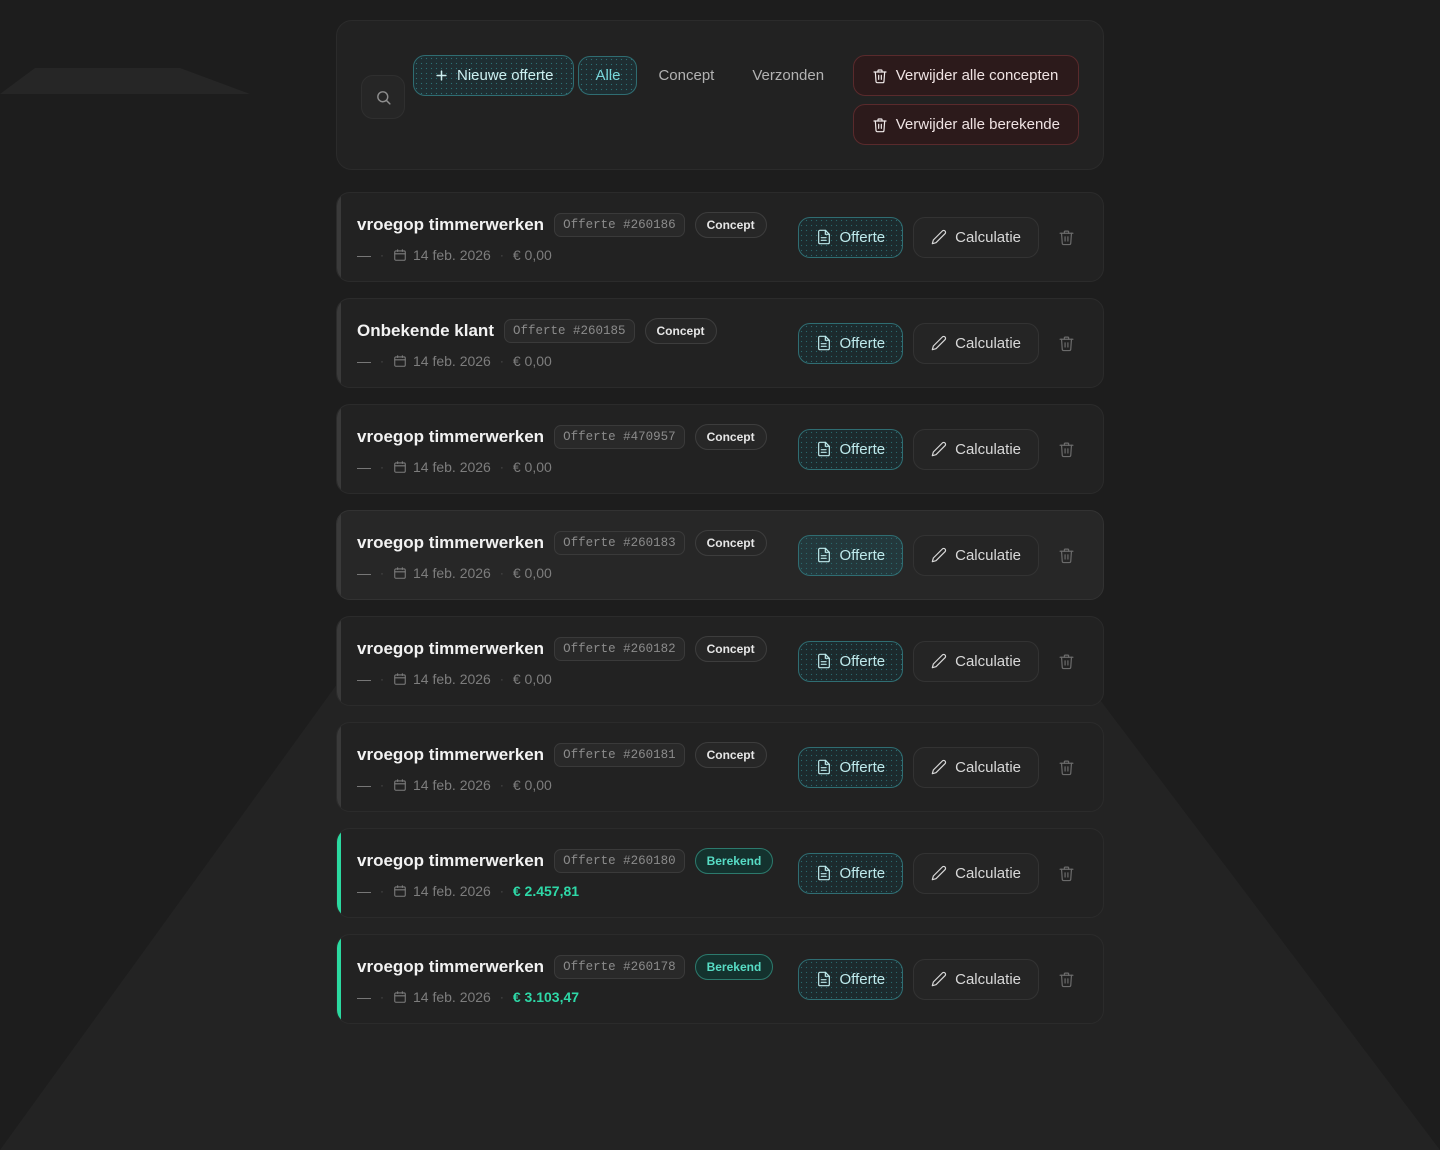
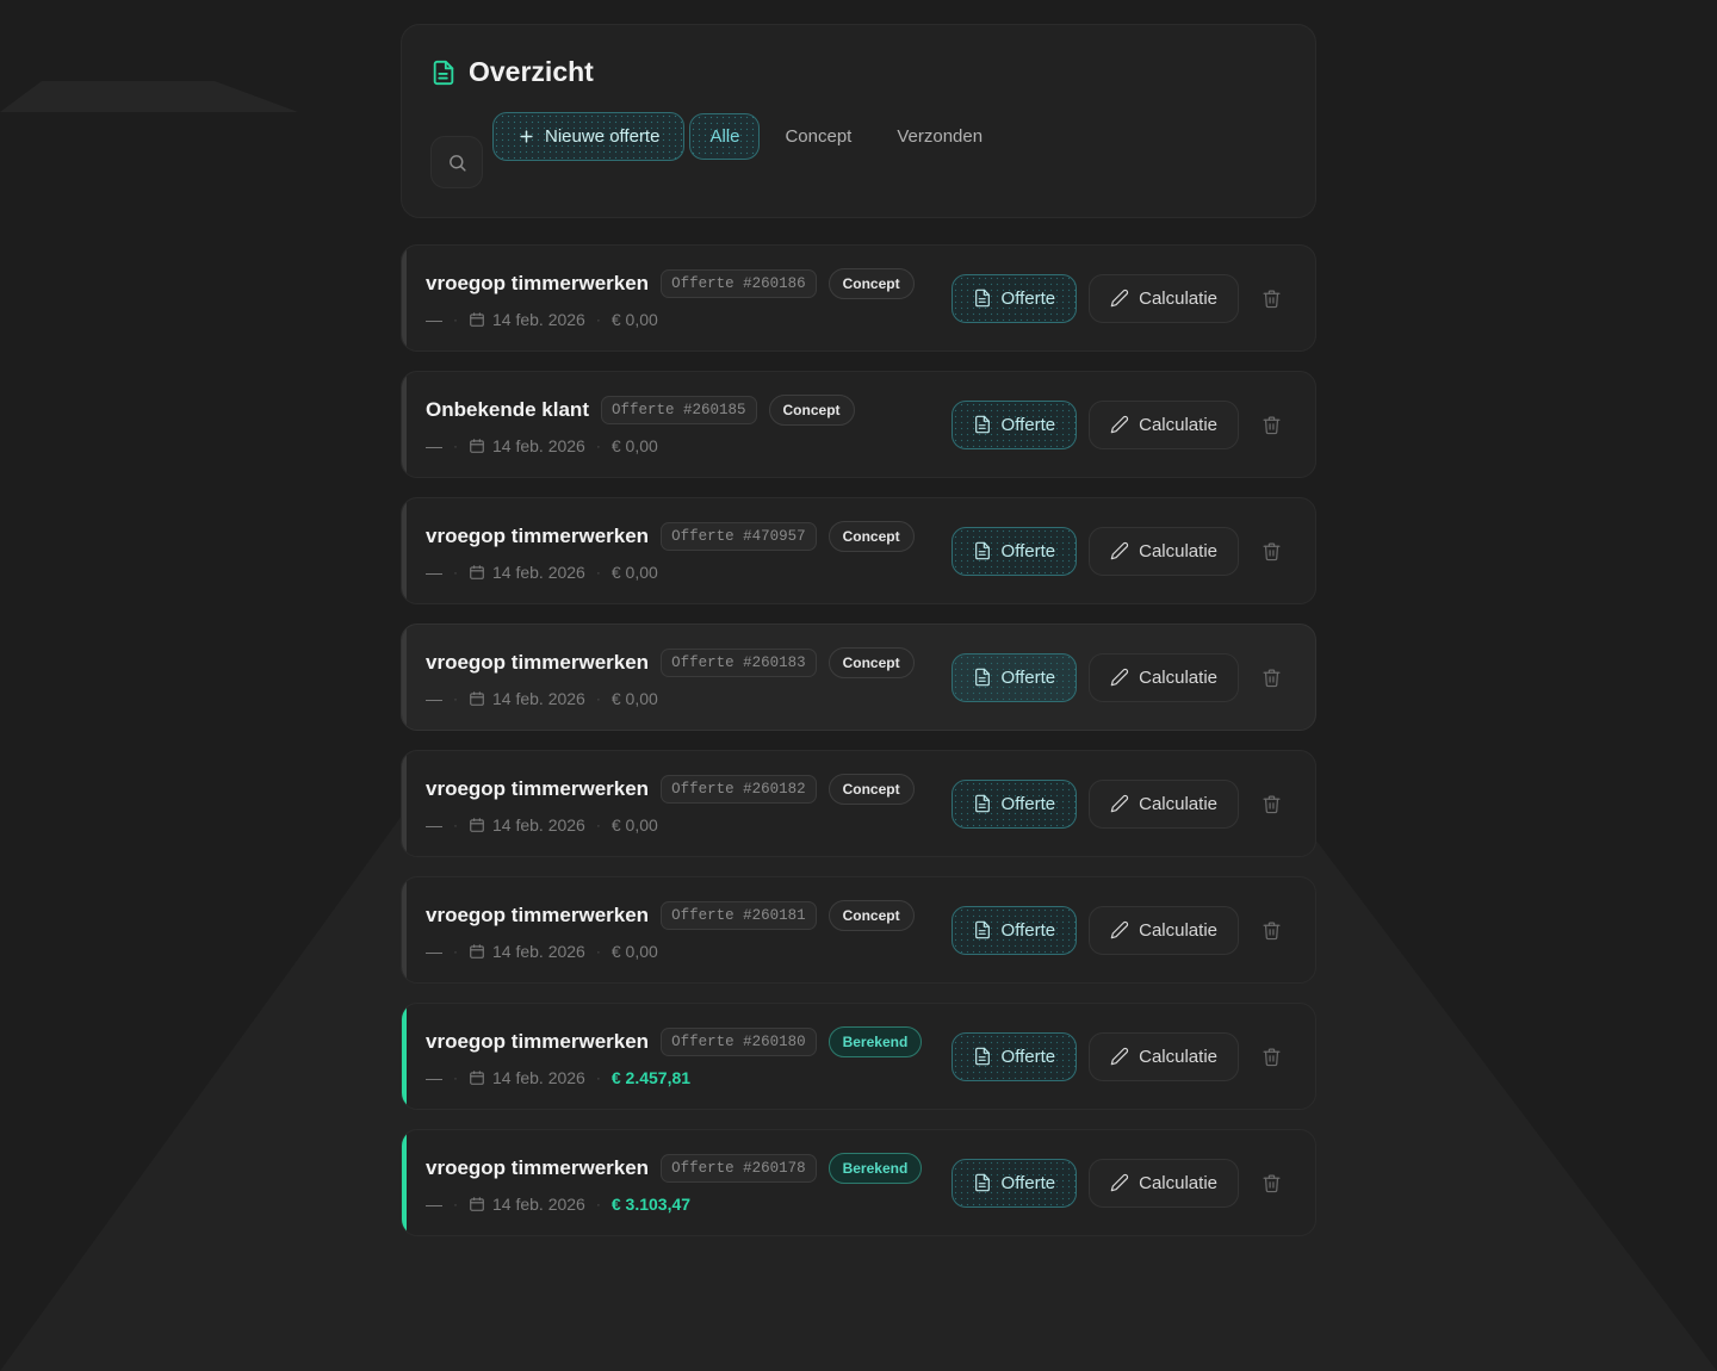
+ Overzicht
  Nieuwe offerte
  Alle
  Concept
  Verzonden
- Verwijder alle concepten
- Verwijder alle berekende
  vroegop timmerwerken
  Offerte #260186
  Concept
  —
  14 feb. 2026
  ·
  € 0,00
  Offerte
  Calculatie
  Onbekende klant
  Offerte #260185
  Concept
  —
  14 feb. 2026
  ·
  € 0,00
  Offerte
  Calculatie
  vroegop timmerwerken
  Offerte #470957
  Concept
  —
  14 feb. 2026
  ·
  € 0,00
  Offerte
  Calculatie
  vroegop timmerwerken
  Offerte #260183
  Concept
  —
  14 feb. 2026
  € 0,00
  Offerte
  Calculatie
  vroegop timmerwerken
  Offerte #260182
  Concept
  —
  14 feb. 2026
  ·
  € 0,00
  Offerte
  Calculatie
  vroegop timmerwerken
  Offerte #260181
  Concept
  —
  14 feb. 2026
  ·
  € 0,00
  Offerte
  Calculatie
  vroegop timmerwerken
  Offerte #260180
  Berekend
  —
  14 feb. 2026
  ·
  € 2.457,81
  Offerte
  Calculatie
  vroegop timmerwerken
  Offerte #260178
  Berekend
  —
  14 feb. 2026
  ·
  € 3.103,47
  Offerte
  Calculatie
